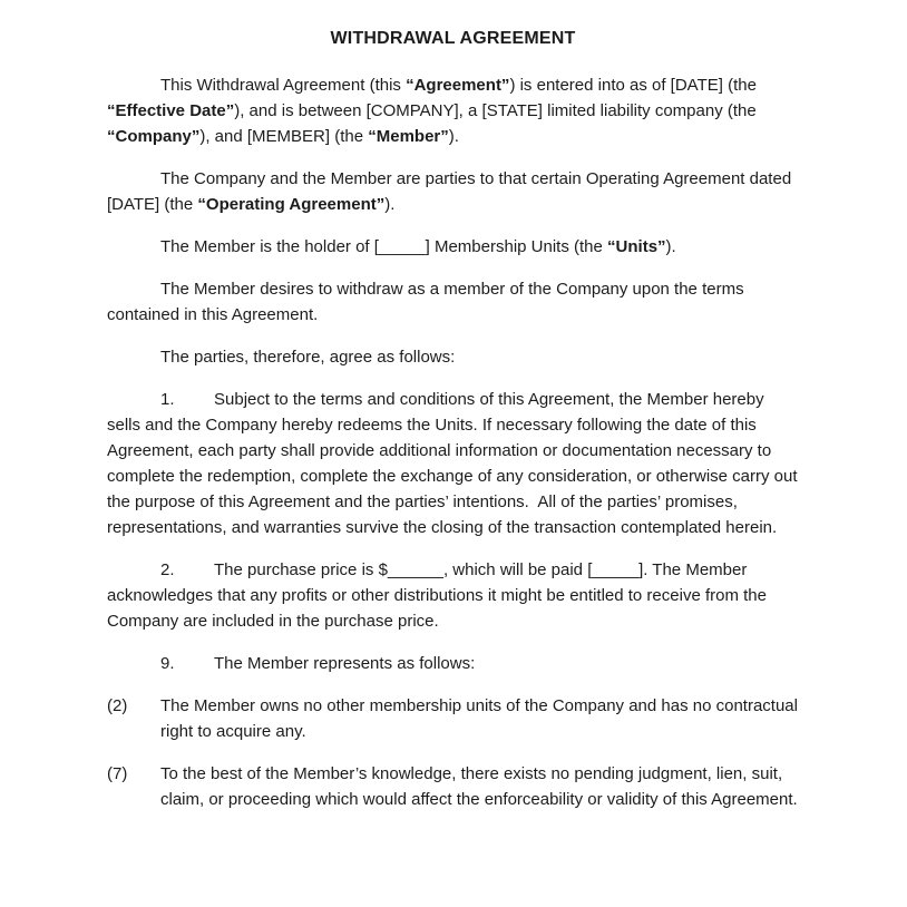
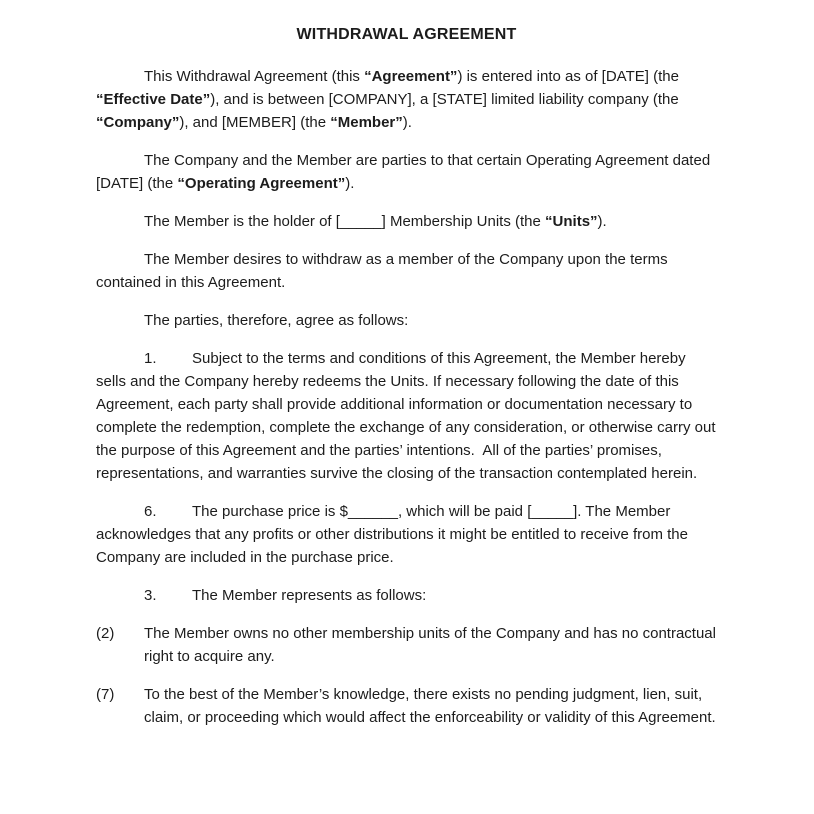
  WITHDRAWAL AGREEMENT
  This Withdrawal Agreement (this “Agreement”) is entered into as of [DATE] (the “Effective Date”), and is between [COMPANY], a [STATE] limited liability company (the “Company”), and [MEMBER] (the “Member”).
  The Company and the Member are parties to that certain Operating Agreement dated [DATE] (the “Operating Agreement”).
  The Member is the holder of [_____] Membership Units (the “Units”).
  The Member desires to withdraw as a member of the Company upon the terms contained in this Agreement.
  The parties, therefore, agree as follows:
  1. Subject to the terms and conditions of this Agreement, the Member hereby sells and the Company hereby redeems the Units. If necessary following the date of this Agreement, each party shall provide additional information or documentation necessary to complete the redemption, complete the exchange of any consideration, or otherwise carry out the purpose of this Agreement and the parties’ intentions. All of the parties’ promises, representations, and warranties survive the closing of the transaction contemplated herein.
- 2. The purchase price is $______, which will be paid [_____]. The Member acknowledges that any profits or other distributions it might be entitled to receive from the Company are included in the purchase price.
+ 6. The purchase price is $______, which will be paid [_____]. The Member acknowledges that any profits or other distributions it might be entitled to receive from the Company are included in the purchase price.
- 9. The Member represents as follows:
+ 3. The Member represents as follows:
  (2)
  The Member owns no other membership units of the Company and has no contractual right to acquire any.
  (7)
  To the best of the Member’s knowledge, there exists no pending judgment, lien, suit, claim, or proceeding which would affect the enforceability or validity of this Agreement.
